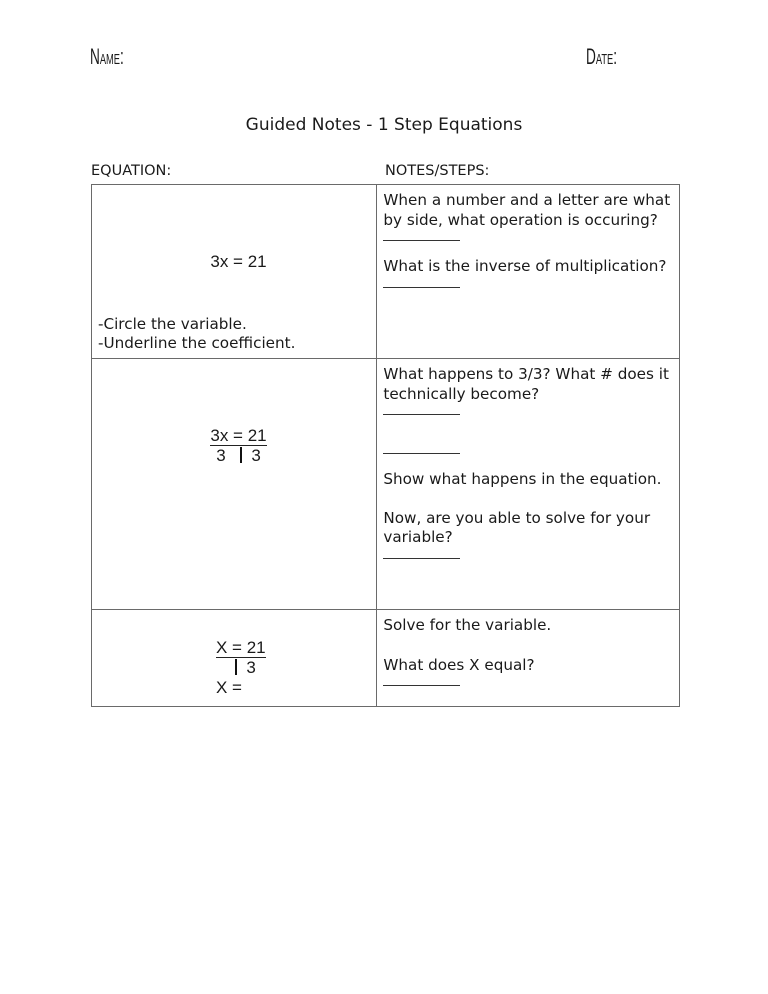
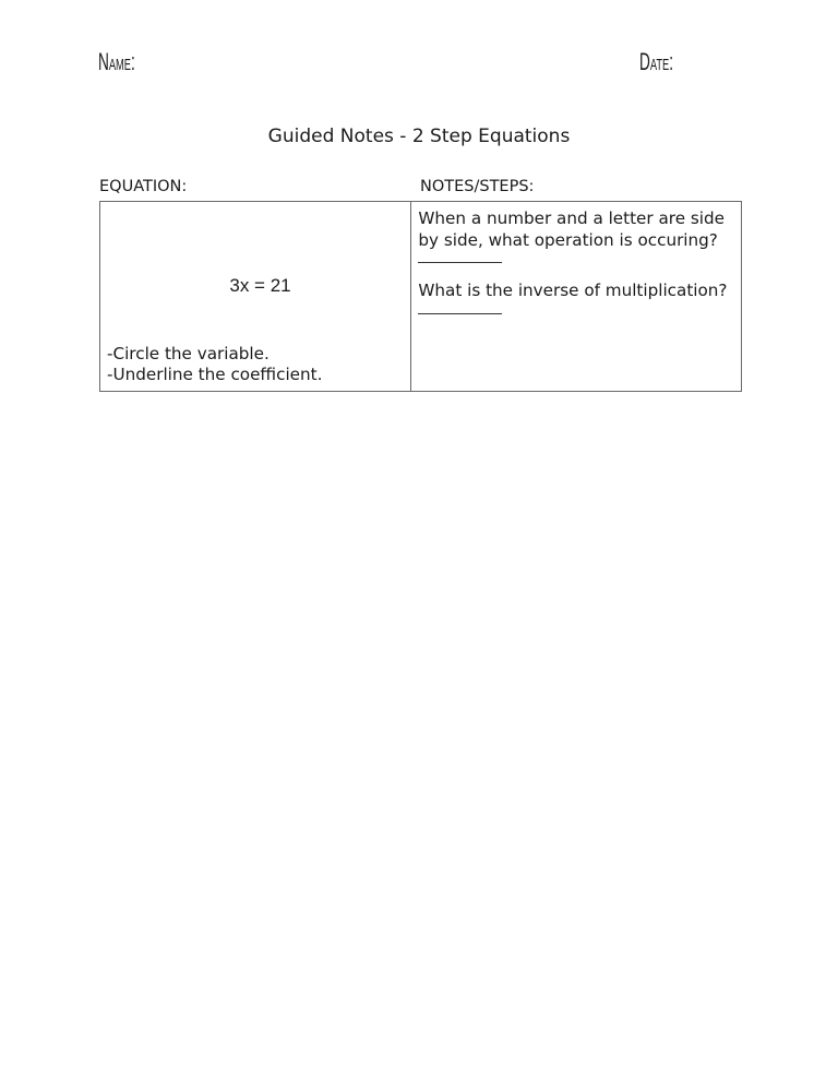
  Name:
  Date:
- Guided Notes - 1 Step Equations
+ Guided Notes - 2 Step Equations
  EQUATION:
  NOTES/STEPS:
- 3x = 21 -Circle the variable. -Underline the coefficient.	When a number and a letter are what by side, what operation is occuring? What is the inverse of multiplication?
+ 3x = 21 -Circle the variable. -Underline the coefficient.	When a number and a letter are side by side, what operation is occuring? What is the inverse of multiplication?
- 3x = 21 3 3	What happens to 3/3? What # does it technically become? Show what happens in the equation. Now, are you able to solve for your variable?
- X = 21 3 X =	Solve for the variable. What does X equal?
